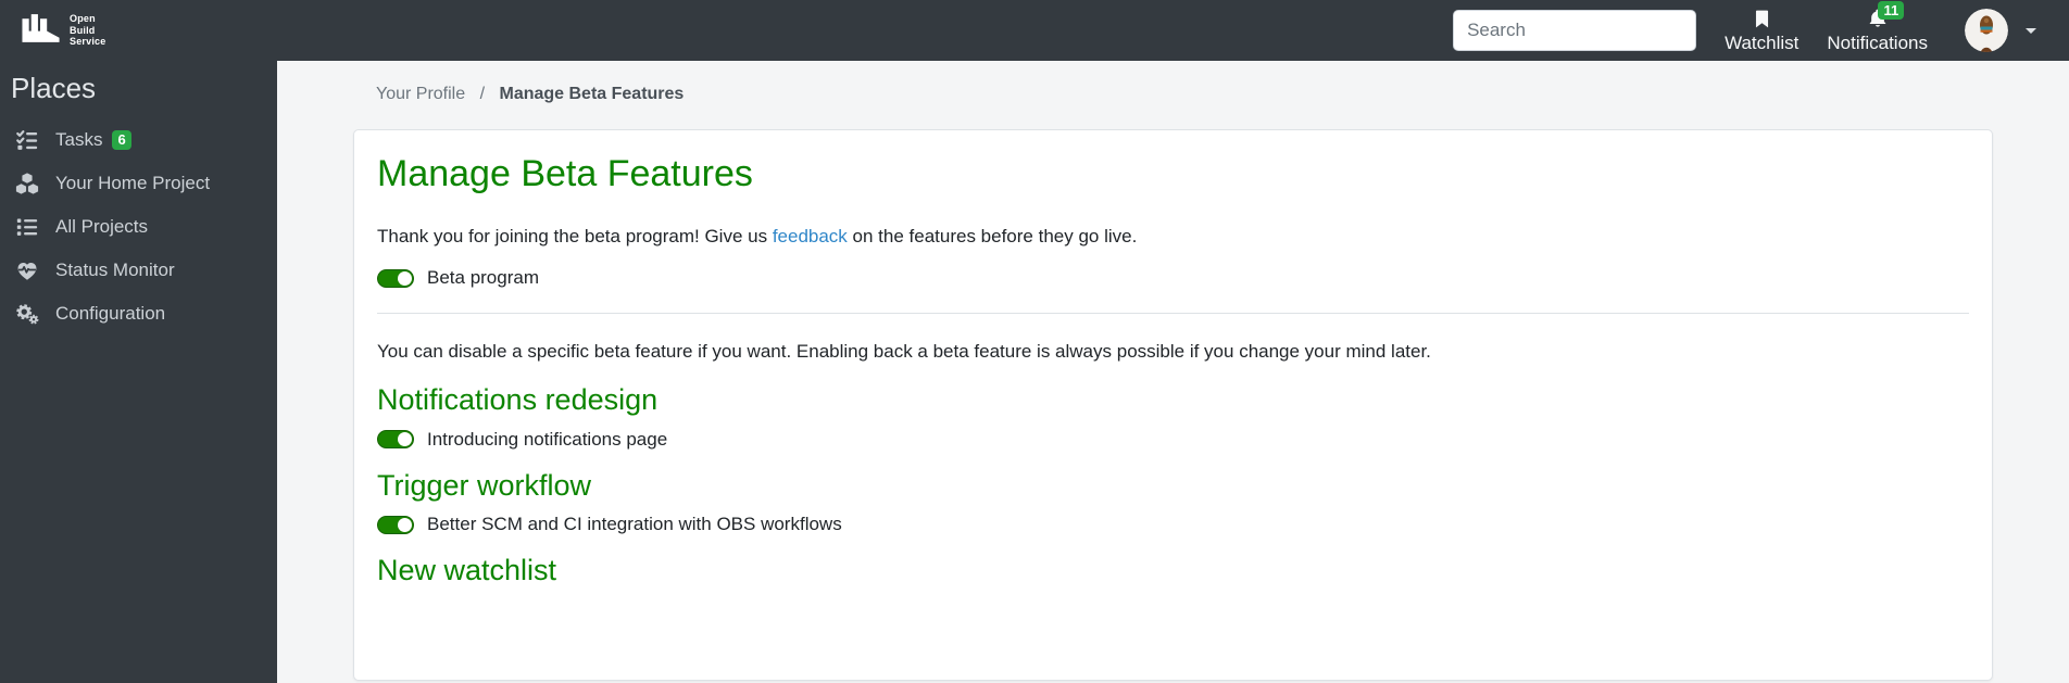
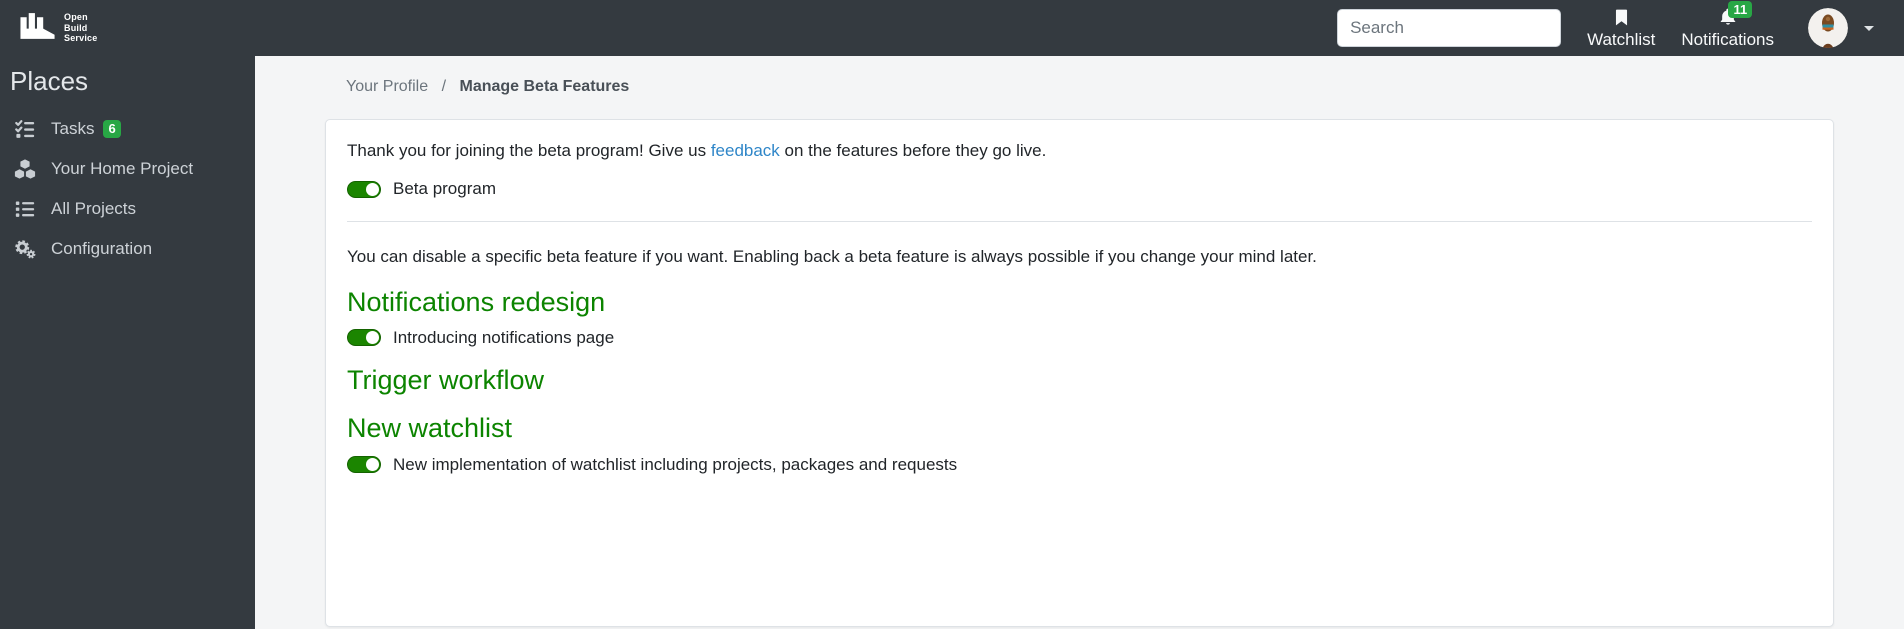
  Places
  Tasks
  6
  Your Home Project
  All Projects
- Status Monitor
  Configuration
  Open
  Build
  Service
  Search
  Watchlist
  11
  Notifications
  Your Profile / Manage Beta Features
- Manage Beta Features
  Thank you for joining the beta program! Give us feedback on the features before they go live.
  Beta program
  You can disable a specific beta feature if you want. Enabling back a beta feature is always possible if you change your mind later.
  Notifications redesign
  Introducing notifications page
  Trigger workflow
- Better SCM and CI integration with OBS workflows
  New watchlist
+ New implementation of watchlist including projects, packages and requests
